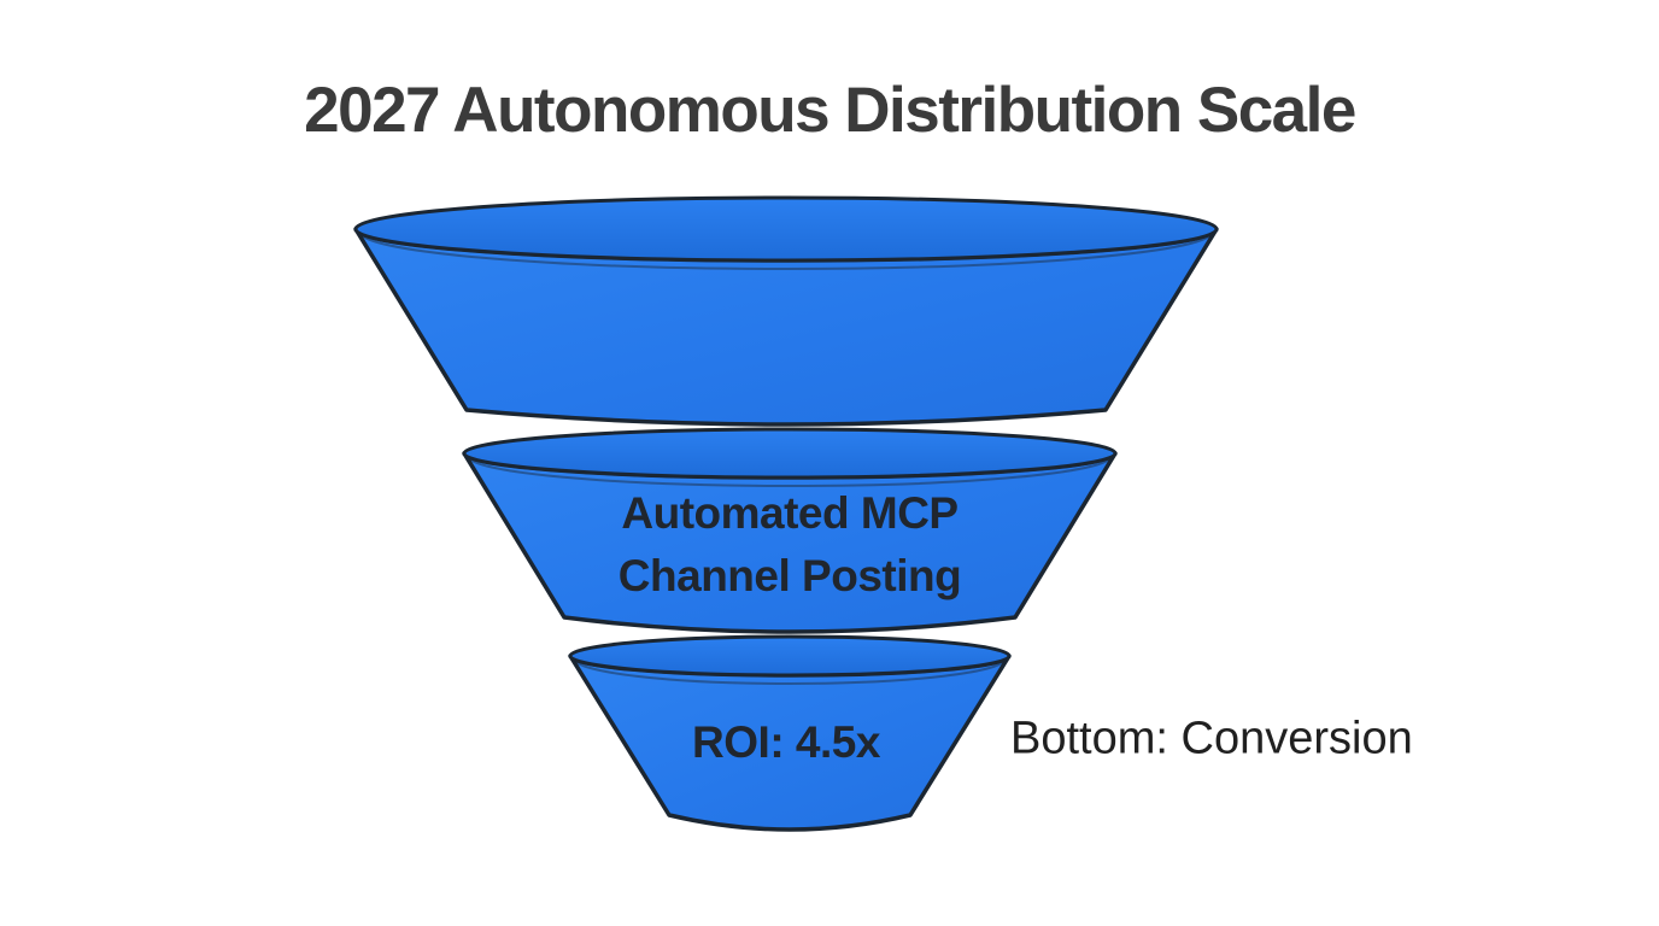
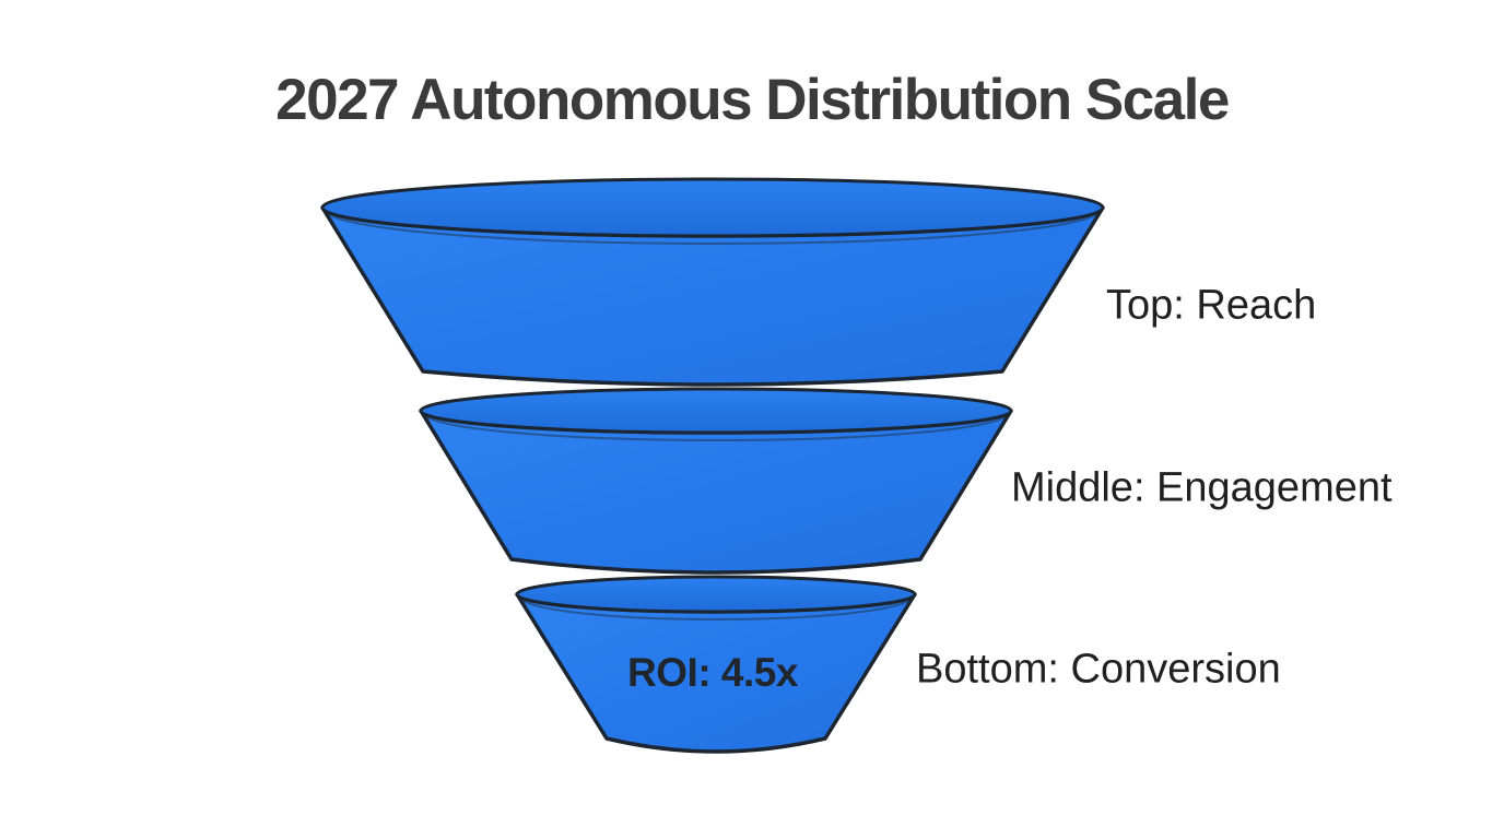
  2027 Autonomous Distribution Scale
- Automated MCP Channel Posting
  ROI: 4.5x
+ Top: Reach
+ Middle: Engagement
  Bottom: Conversion
